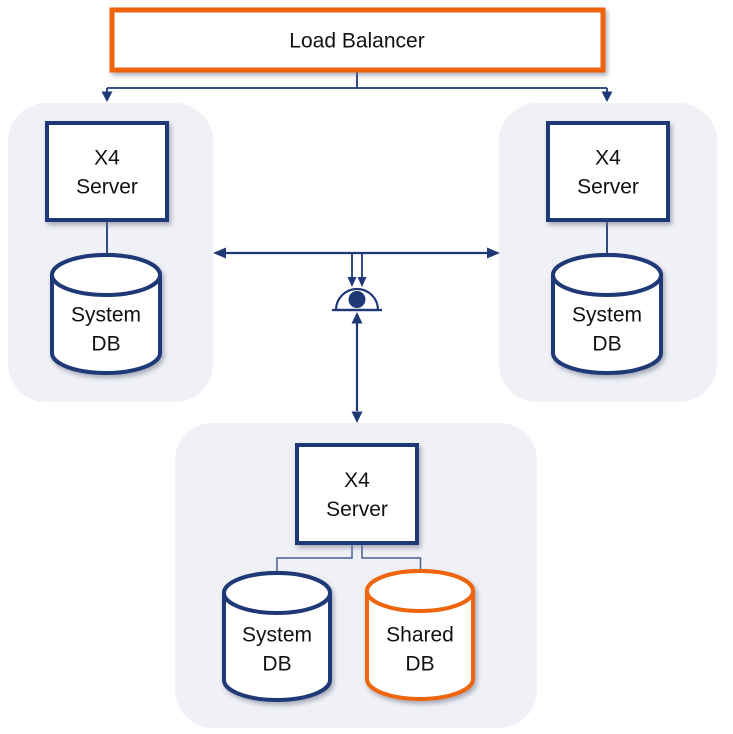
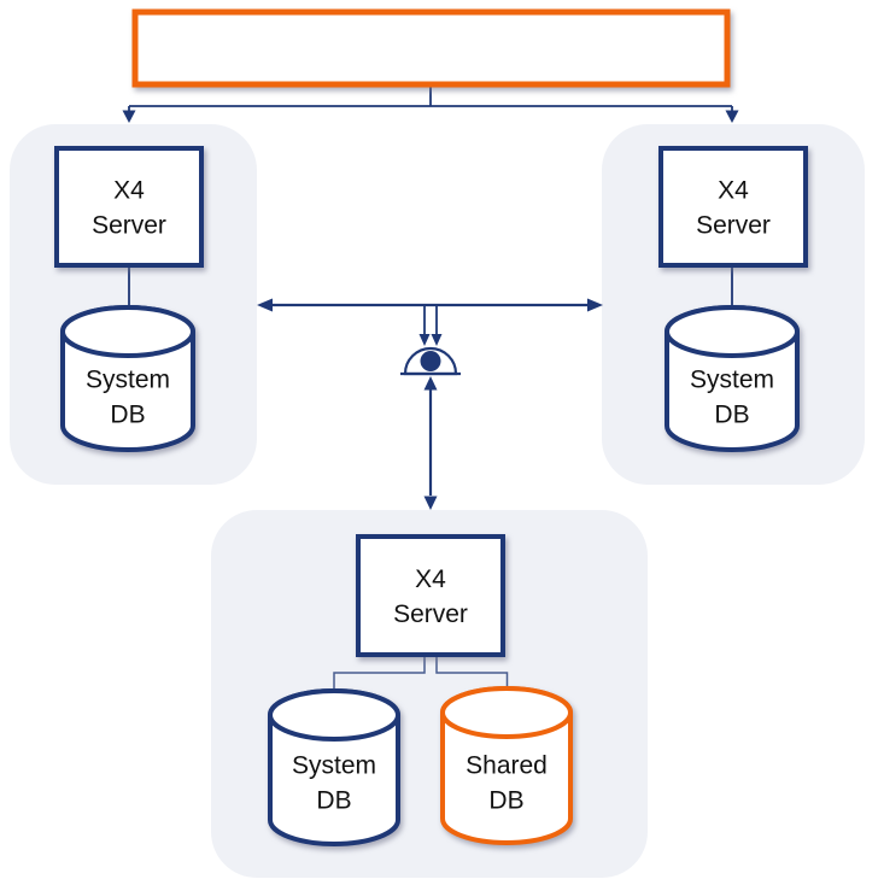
- Load Balancer
  X4
  Server
  System
  DB
  X4
  Server
  System
  DB
  X4
  Server
  System
  DB
  Shared
  DB
